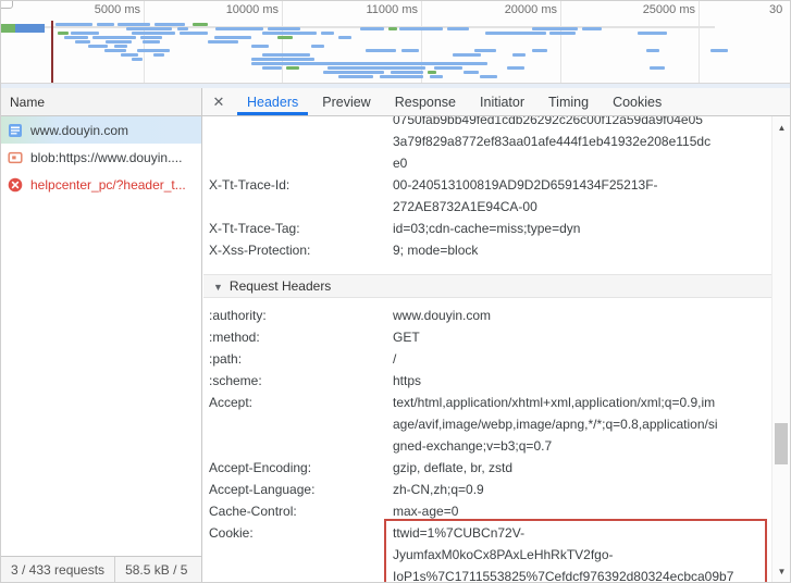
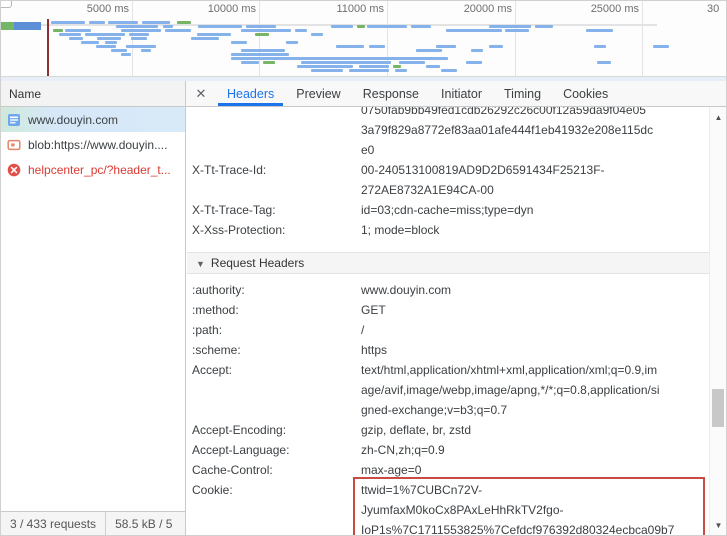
  5000 ms
  10000 ms
  11000 ms
  20000 ms
  25000 ms
  30
  Name
  ✕
  Headers
  Preview
  Response
  Initiator
  Timing
  Cookies
  www.douyin.com
  blob:https://www.douyin....
  helpcenter_pc/?header_t...
  3 / 433 requests
  58.5 kB / 5
  0750fab9bb49fed1cdb26292c26c00f12a59da9f04e05
  3a79f829a8772ef83aa01afe444f1eb41932e208e115dc
  e0
  X-Tt-Trace-Id:
  00-240513100819AD9D2D6591434F25213F-
  272AE8732A1E94CA-00
  X-Tt-Trace-Tag:
  id=03;cdn-cache=miss;type=dyn
  X-Xss-Protection:
- 9; mode=block
+ 1; mode=block
  ▼ Request Headers
  :authority:
  www.douyin.com
  :method:
  GET
  :path:
  /
  :scheme:
  https
  Accept:
  text/html,application/xhtml+xml,application/xml;q=0.9,im
  age/avif,image/webp,image/apng,*/*;q=0.8,application/si
  gned-exchange;v=b3;q=0.7
  Accept-Encoding:
  gzip, deflate, br, zstd
  Accept-Language:
  zh-CN,zh;q=0.9
  Cache-Control:
  max-age=0
  Cookie:
  ttwid=1%7CUBCn72V-
  JyumfaxM0koCx8PAxLeHhRkTV2fgo-
  IoP1s%7C1711553825%7Cefdcf976392d80324ecbca09b7
  ▲
  ▼
